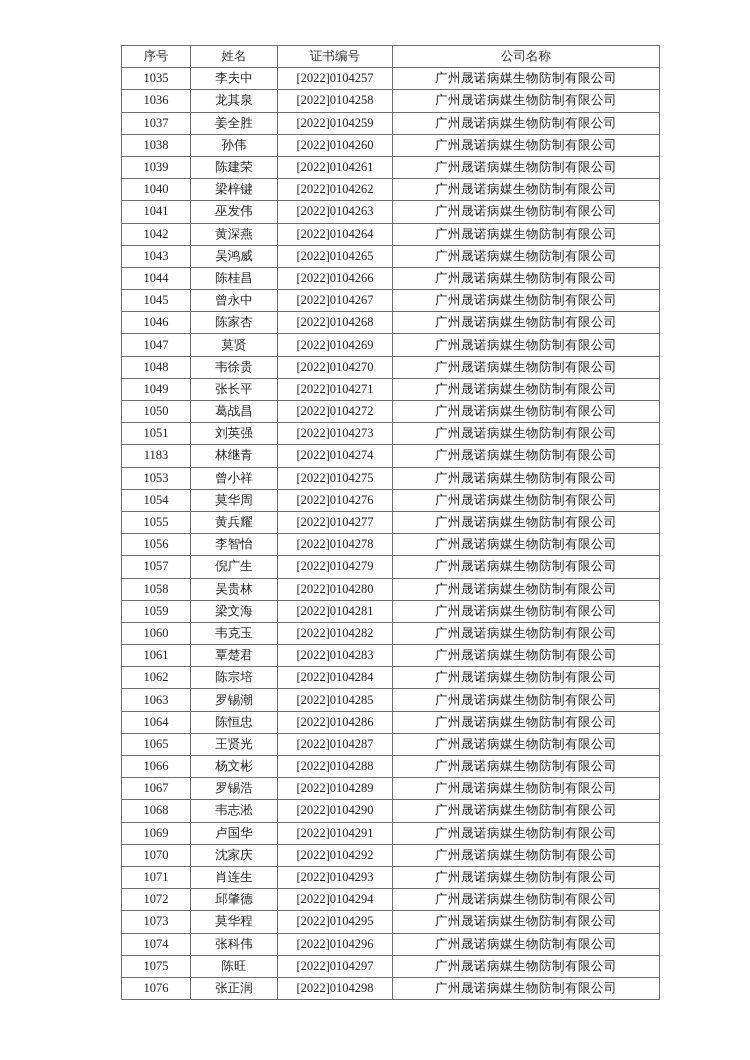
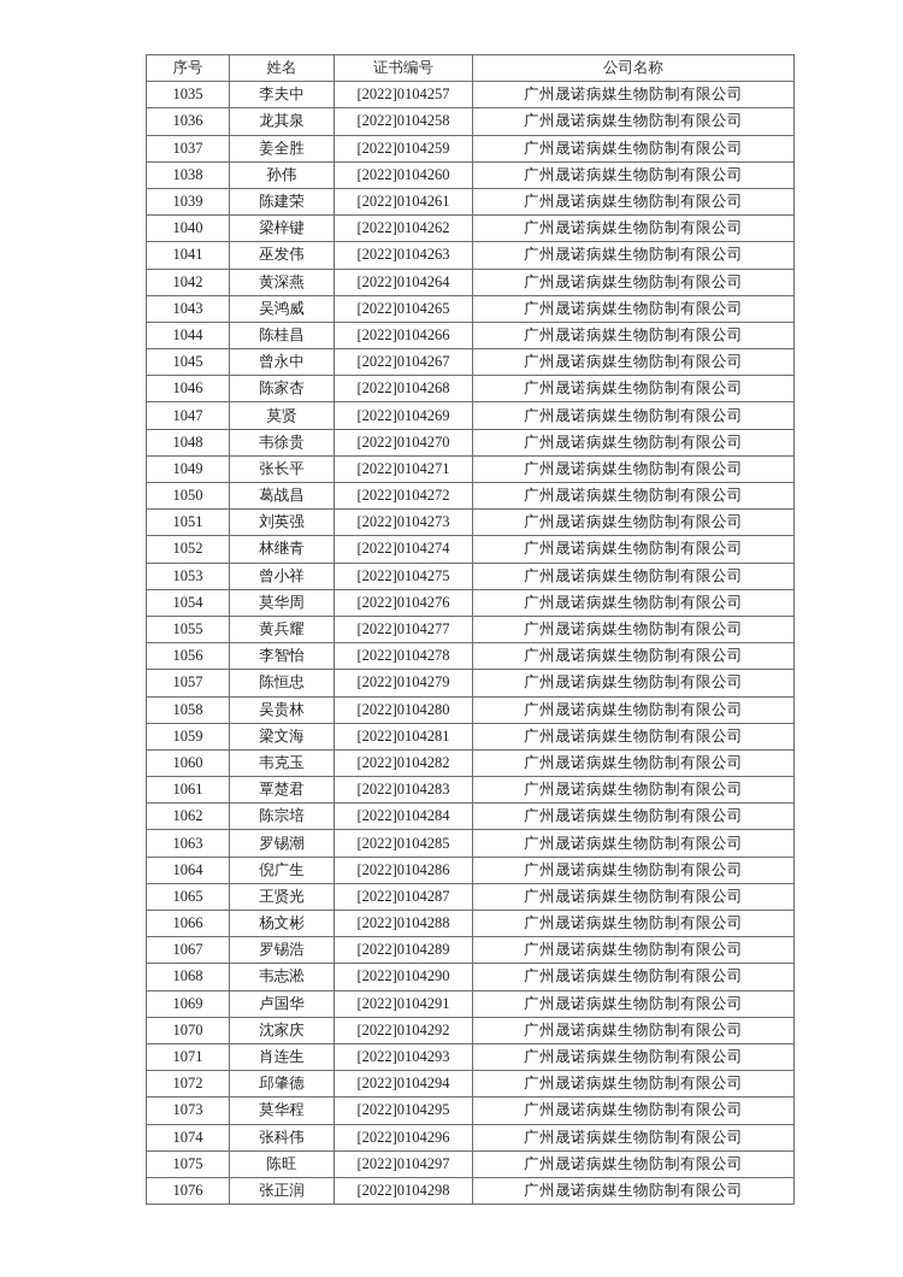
  序号	姓名	证书编号	公司名称
  1035	李夫中	[2022]0104257	广州晟诺病媒生物防制有限公司
  1036	龙其泉	[2022]0104258	广州晟诺病媒生物防制有限公司
  1037	姜全胜	[2022]0104259	广州晟诺病媒生物防制有限公司
  1038	孙伟	[2022]0104260	广州晟诺病媒生物防制有限公司
  1039	陈建荣	[2022]0104261	广州晟诺病媒生物防制有限公司
  1040	梁梓键	[2022]0104262	广州晟诺病媒生物防制有限公司
  1041	巫发伟	[2022]0104263	广州晟诺病媒生物防制有限公司
  1042	黄深燕	[2022]0104264	广州晟诺病媒生物防制有限公司
  1043	吴鸿威	[2022]0104265	广州晟诺病媒生物防制有限公司
  1044	陈桂昌	[2022]0104266	广州晟诺病媒生物防制有限公司
  1045	曾永中	[2022]0104267	广州晟诺病媒生物防制有限公司
  1046	陈家杏	[2022]0104268	广州晟诺病媒生物防制有限公司
  1047	莫贤	[2022]0104269	广州晟诺病媒生物防制有限公司
  1048	韦徐贵	[2022]0104270	广州晟诺病媒生物防制有限公司
  1049	张长平	[2022]0104271	广州晟诺病媒生物防制有限公司
  1050	葛战昌	[2022]0104272	广州晟诺病媒生物防制有限公司
  1051	刘英强	[2022]0104273	广州晟诺病媒生物防制有限公司
- 1183	林继青	[2022]0104274	广州晟诺病媒生物防制有限公司
+ 1052	林继青	[2022]0104274	广州晟诺病媒生物防制有限公司
  1053	曾小祥	[2022]0104275	广州晟诺病媒生物防制有限公司
  1054	莫华周	[2022]0104276	广州晟诺病媒生物防制有限公司
  1055	黄兵耀	[2022]0104277	广州晟诺病媒生物防制有限公司
  1056	李智怡	[2022]0104278	广州晟诺病媒生物防制有限公司
- 1057	倪广生	[2022]0104279	广州晟诺病媒生物防制有限公司
+ 1057	陈恒忠	[2022]0104279	广州晟诺病媒生物防制有限公司
  1058	吴贵林	[2022]0104280	广州晟诺病媒生物防制有限公司
  1059	梁文海	[2022]0104281	广州晟诺病媒生物防制有限公司
  1060	韦克玉	[2022]0104282	广州晟诺病媒生物防制有限公司
  1061	覃楚君	[2022]0104283	广州晟诺病媒生物防制有限公司
  1062	陈宗培	[2022]0104284	广州晟诺病媒生物防制有限公司
  1063	罗锡潮	[2022]0104285	广州晟诺病媒生物防制有限公司
- 1064	陈恒忠	[2022]0104286	广州晟诺病媒生物防制有限公司
+ 1064	倪广生	[2022]0104286	广州晟诺病媒生物防制有限公司
  1065	王贤光	[2022]0104287	广州晟诺病媒生物防制有限公司
  1066	杨文彬	[2022]0104288	广州晟诺病媒生物防制有限公司
  1067	罗锡浩	[2022]0104289	广州晟诺病媒生物防制有限公司
  1068	韦志淞	[2022]0104290	广州晟诺病媒生物防制有限公司
  1069	卢国华	[2022]0104291	广州晟诺病媒生物防制有限公司
  1070	沈家庆	[2022]0104292	广州晟诺病媒生物防制有限公司
  1071	肖连生	[2022]0104293	广州晟诺病媒生物防制有限公司
  1072	邱肇德	[2022]0104294	广州晟诺病媒生物防制有限公司
  1073	莫华程	[2022]0104295	广州晟诺病媒生物防制有限公司
  1074	张科伟	[2022]0104296	广州晟诺病媒生物防制有限公司
  1075	陈旺	[2022]0104297	广州晟诺病媒生物防制有限公司
  1076	张正润	[2022]0104298	广州晟诺病媒生物防制有限公司
